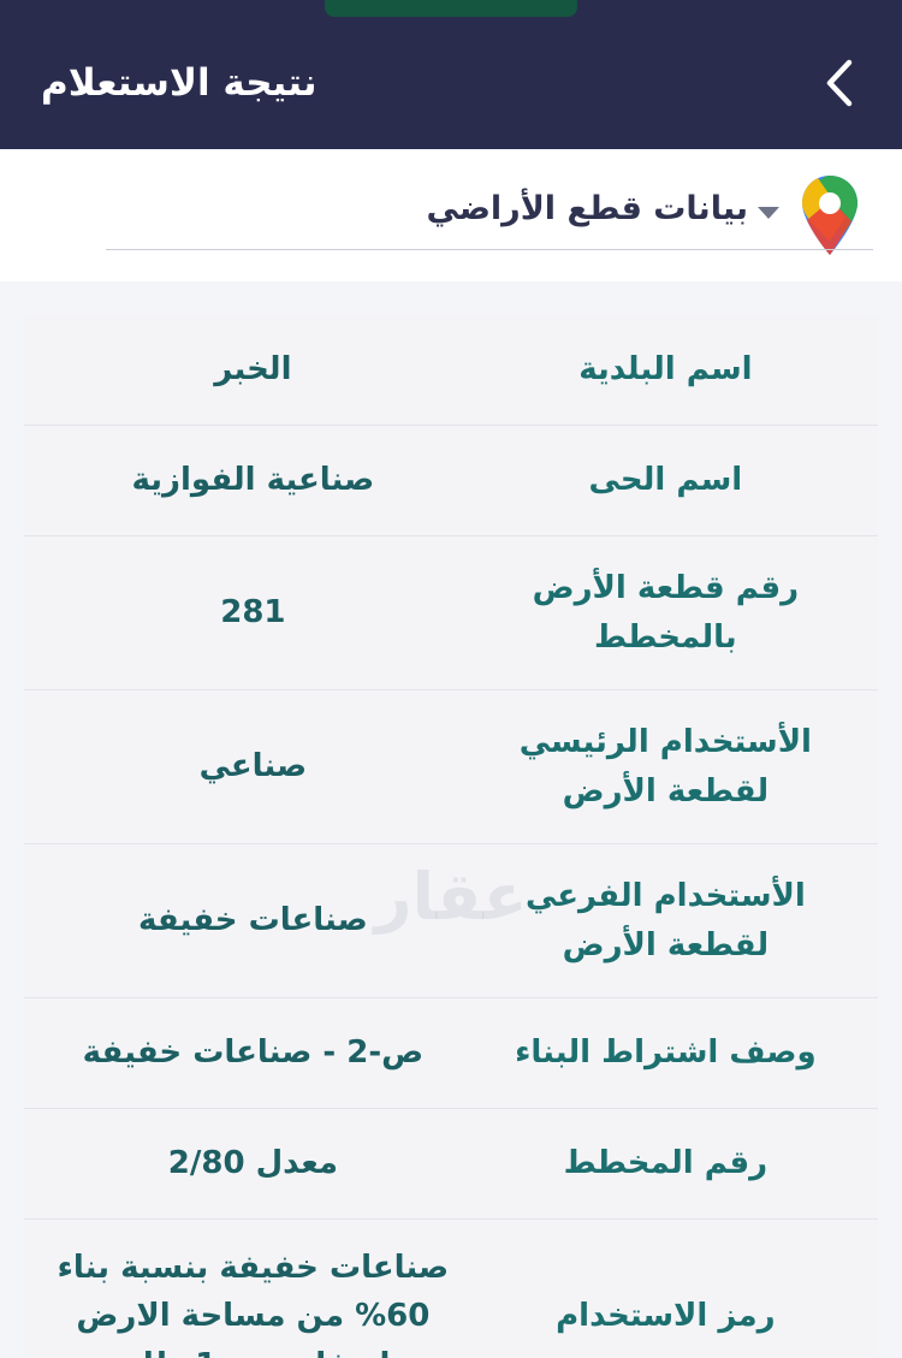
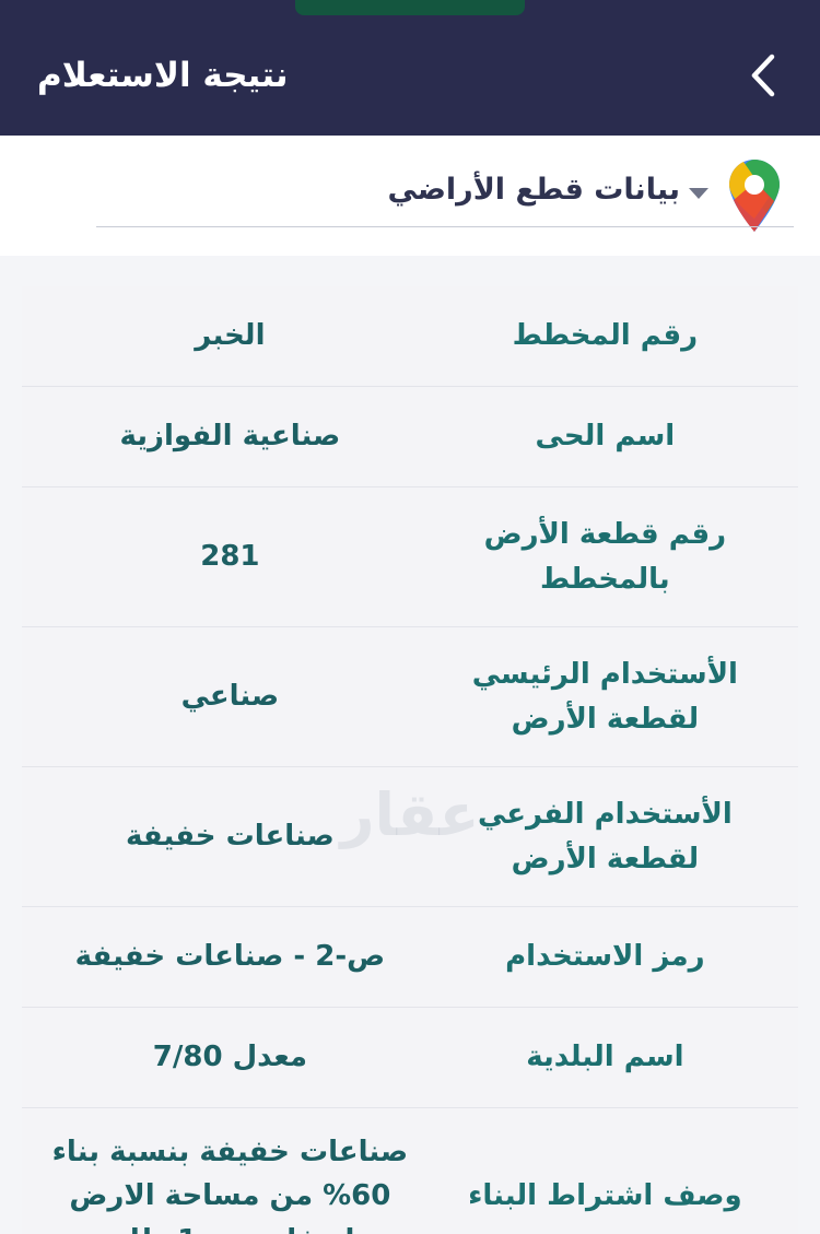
  نتيجة الاستعلام
  بيانات قطع الأراضي
  عقا
- اسم البلدية
+ رقم المخطط
  الخبر
  اسم الحى
  صناعية الفوازية
  رقم قطعة الأرض بالمخطط
  281
  الأستخدام الرئيسي لقطعة الأرض
  صناعي
  الأستخدام الفرعي لقطعة الأرض
  صناعات خفيفة
- وصف اشتراط البناء
+ رمز الاستخدام
  ص-2 - صناعات خفيفة
- رقم المخطط
+ اسم البلدية
- معدل 2/80
+ معدل 7/80
- رمز الاستخدام
+ وصف اشتراط البناء
  صناعات خفيفة بنسبة بناء 60% من مساحة الارض
